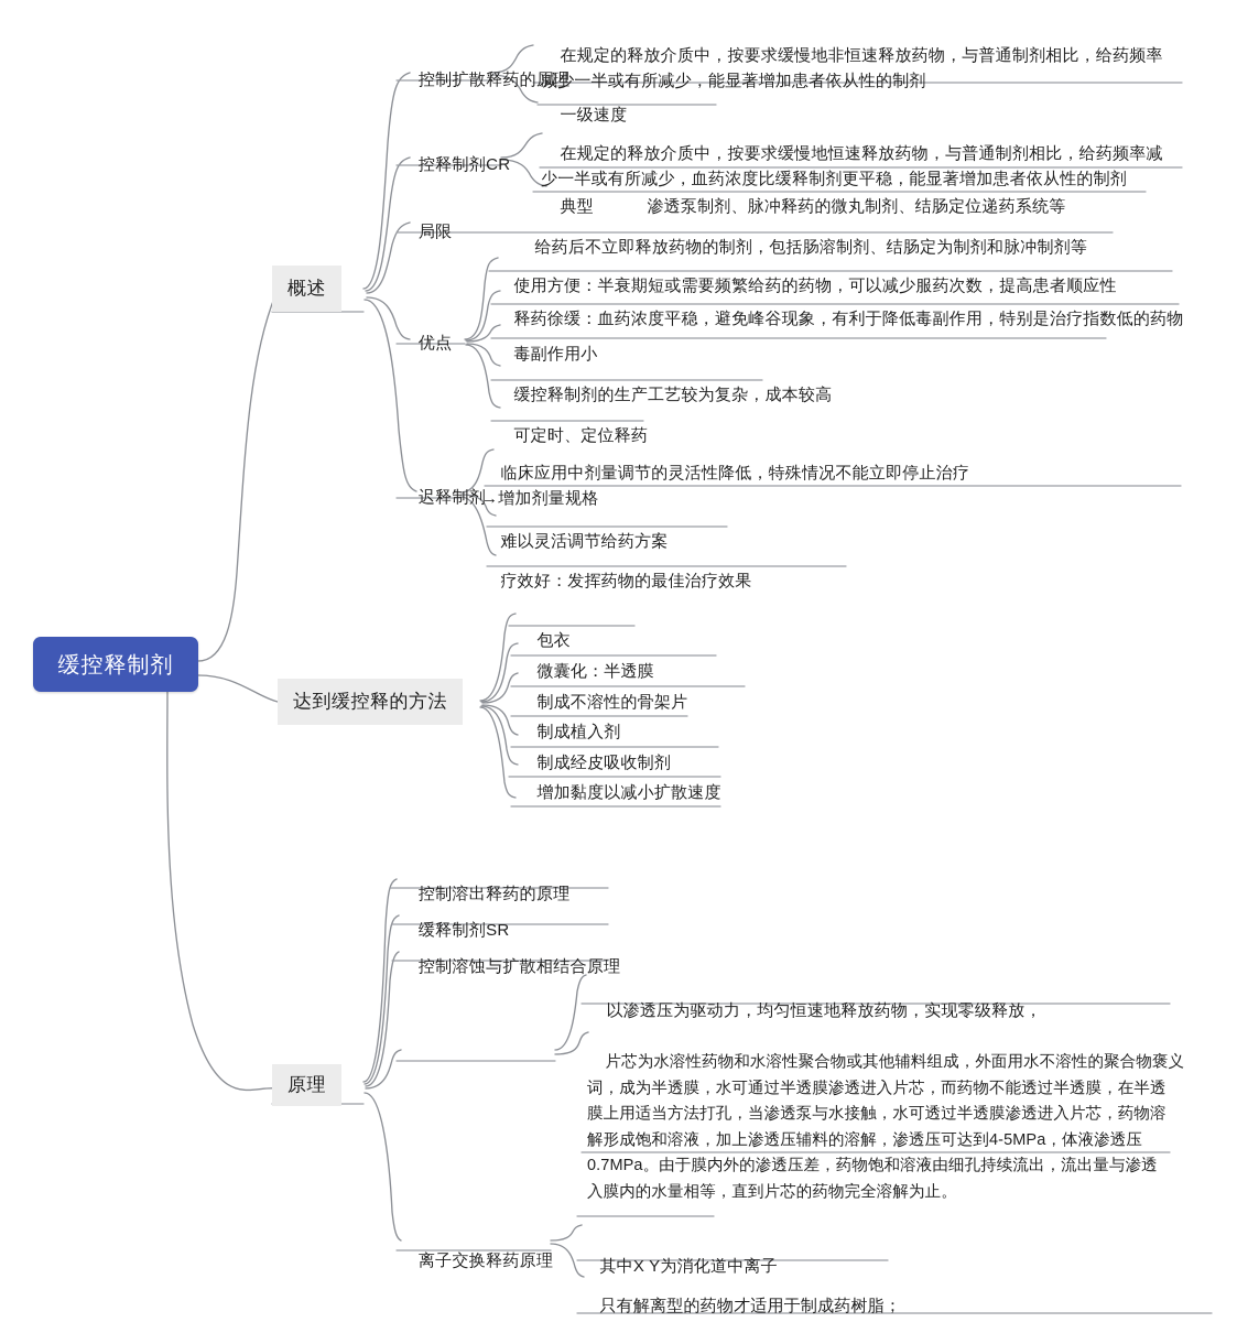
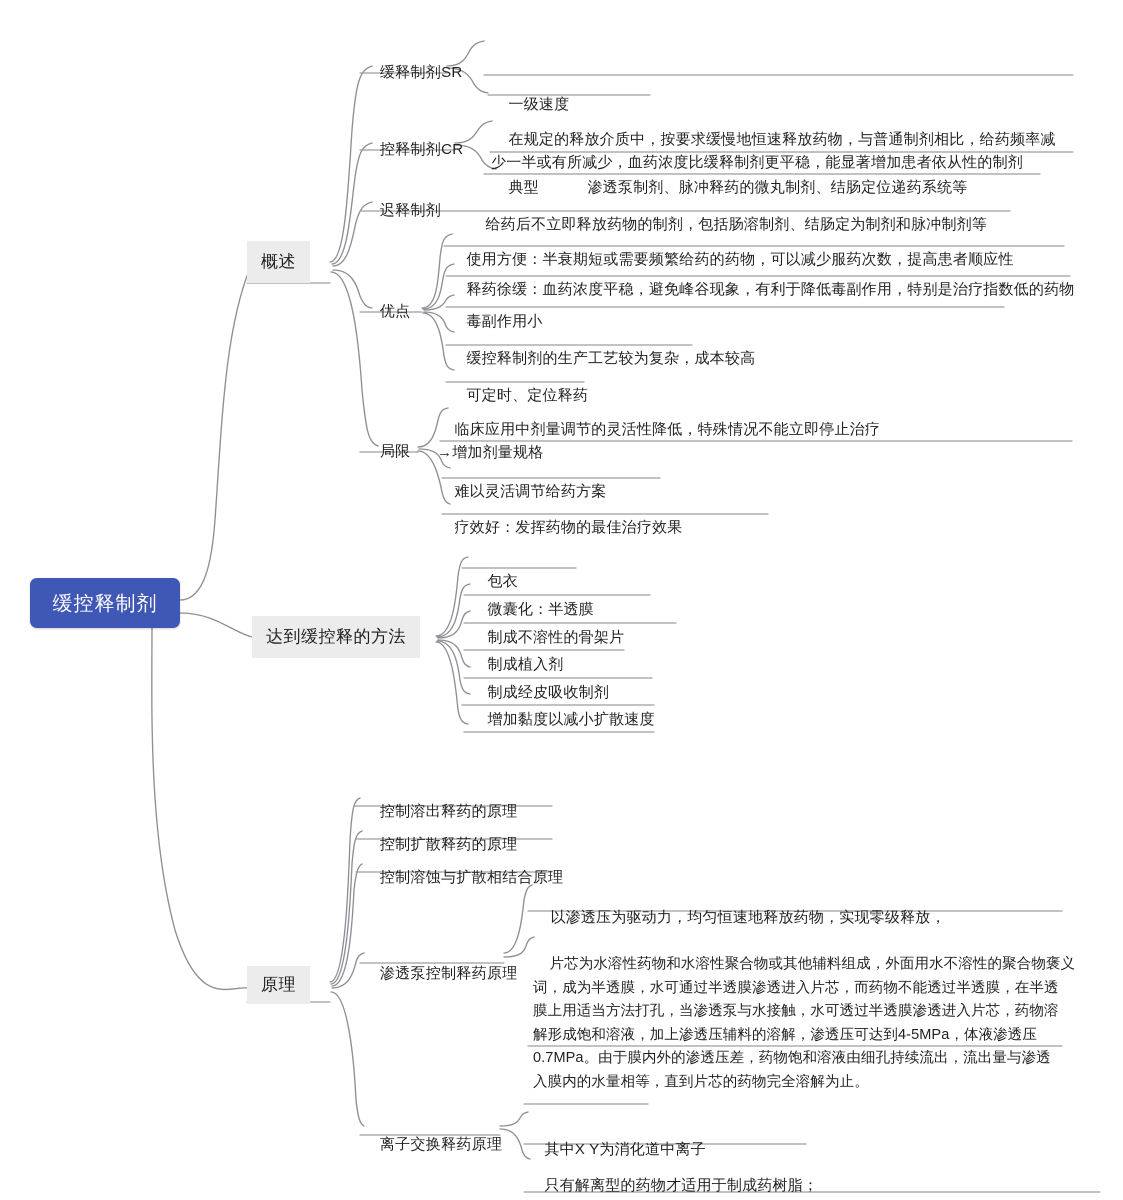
  缓控释制剂
  概述
  达到缓控释的方法
  原理
- 控制扩散释药的原理
+ 缓释制剂SR
  控释制剂CR
- 局限
+ 迟释制剂
  优点
- 迟释制剂
+ 局限
- 在规定的释放介质中，按要求缓慢地非恒速释放药物，与普通制剂相比，给药频率
- 减少一半或有所减少，能显著增加患者依从性的制剂
  一级速度
  在规定的释放介质中，按要求缓慢地恒速释放药物，与普通制剂相比，给药频率减
  少一半或有所减少，血药浓度比缓释制剂更平稳，能显著增加患者依从性的制剂
  典型
  渗透泵制剂、脉冲释药的微丸制剂、结肠定位递药系统等
  给药后不立即释放药物的制剂，包括肠溶制剂、结肠定为制剂和脉冲制剂等
  使用方便：半衰期短或需要频繁给药的药物，可以减少服药次数，提高患者顺应性
  释药徐缓：血药浓度平稳，避免峰谷现象，有利于降低毒副作用，特别是治疗指数低的药物
  毒副作用小
  缓控释制剂的生产工艺较为复杂，成本较高
  可定时、定位释药
  临床应用中剂量调节的灵活性降低，特殊情况不能立即停止治疗
  →增加剂量规格
  难以灵活调节给药方案
  疗效好：发挥药物的最佳治疗效果
  包衣
  微囊化：半透膜
  制成不溶性的骨架片
  制成植入剂
  制成经皮吸收制剂
  增加黏度以减小扩散速度
  控制溶出释药的原理
- 缓释制剂SR
+ 控制扩散释药的原理
  控制溶蚀与扩散相结合原理
+ 渗透泵控制释药原理
  离子交换释药原理
  以渗透压为驱动力，均匀恒速地释放药物，实现零级释放，
  片芯为水溶性药物和水溶性聚合物或其他辅料组成，外面用水不溶性的聚合物褒义
  词，成为半透膜，水可通过半透膜渗透进入片芯，而药物不能透过半透膜，在半透
  膜上用适当方法打孔，当渗透泵与水接触，水可透过半透膜渗透进入片芯，药物溶
  解形成饱和溶液，加上渗透压辅料的溶解，渗透压可达到4-5MPa，体液渗透压
  0.7MPa。由于膜内外的渗透压差，药物饱和溶液由细孔持续流出，流出量与渗透
  入膜内的水量相等，直到片芯的药物完全溶解为止。
  其中X Y为消化道中离子
  只有解离型的药物才适用于制成药树脂；
